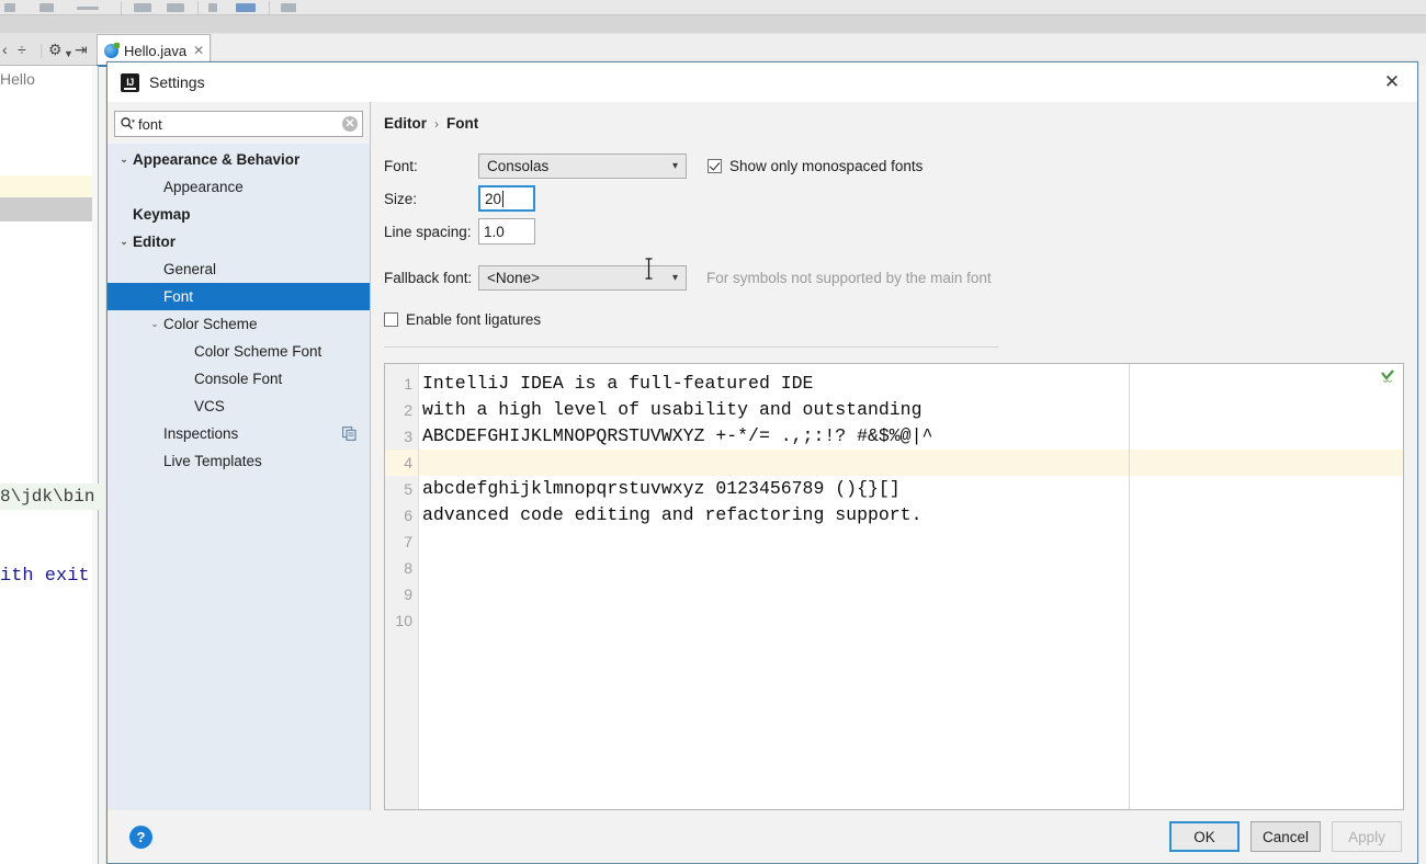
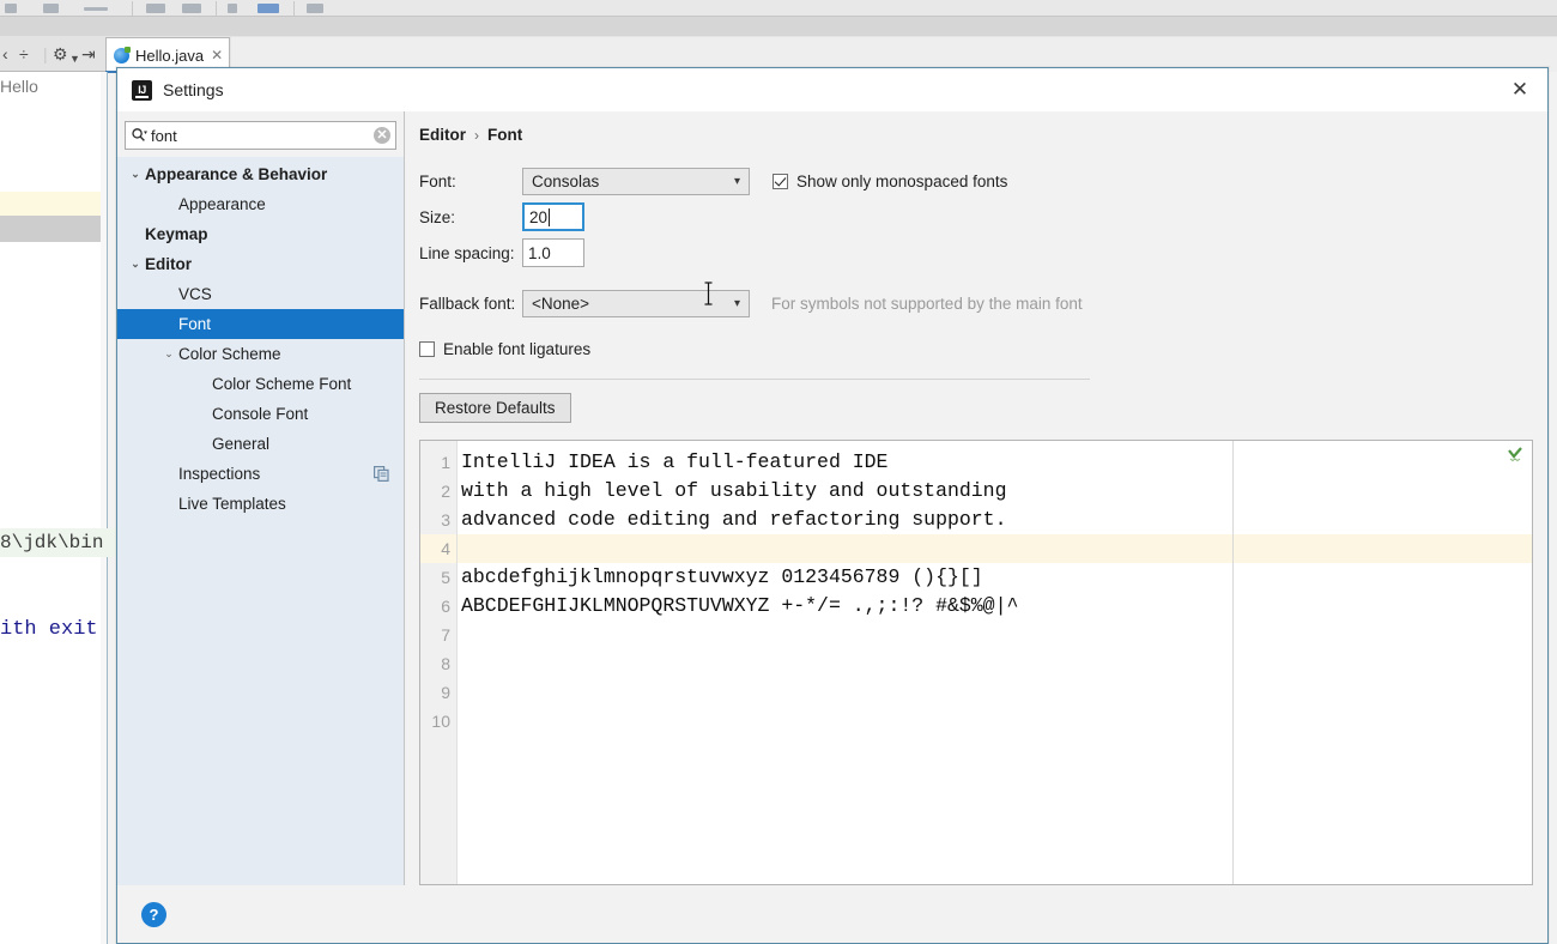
  ‹
  ÷
  ⚙
  ▼
  ⇥
  Hello.java
  ✕
  Hello
  8\jdk\bin
  ith exit
  Settings
  ✕
  font
  ✕
  ⌄
  Appearance & Behavior
  Appearance
  Keymap
  ⌄
  Editor
- General
+ VCS
  Font
  ⌄
  Color Scheme
  Color Scheme Font
  Console Font
- VCS
+ General
  Inspections
  Live Templates
  Editor
  ›
  Font
  Font:
  Consolas
  ▾
  Show only monospaced fonts
  Size:
  20
  Line spacing:
  1.0
  Fallback font:
  <None>
  ▾
  For symbols not supported by the main font
  Enable font ligatures
+ Restore Defaults
  1
  2
  3
  4
  5
  6
  7
  8
  9
  10
  IntelliJ IDEA is a full-featured IDE
  with a high level of usability and outstanding
- ABCDEFGHIJKLMNOPQRSTUVWXYZ +-*/= .,;:!? #&$%@|^
+ advanced code editing and refactoring support.
  abcdefghijklmnopqrstuvwxyz 0123456789 (){}[]
- advanced code editing and refactoring support.
+ ABCDEFGHIJKLMNOPQRSTUVWXYZ +-*/= .,;:!? #&$%@|^
  ?
- OK
- Cancel
- Apply
